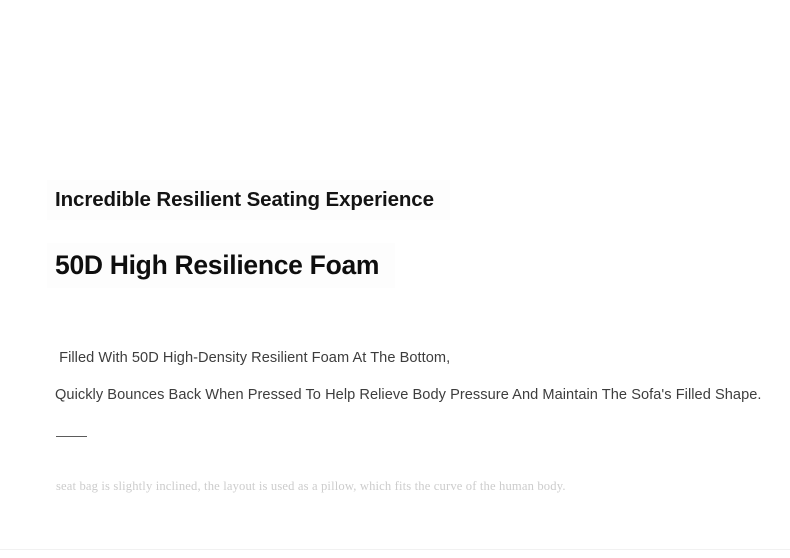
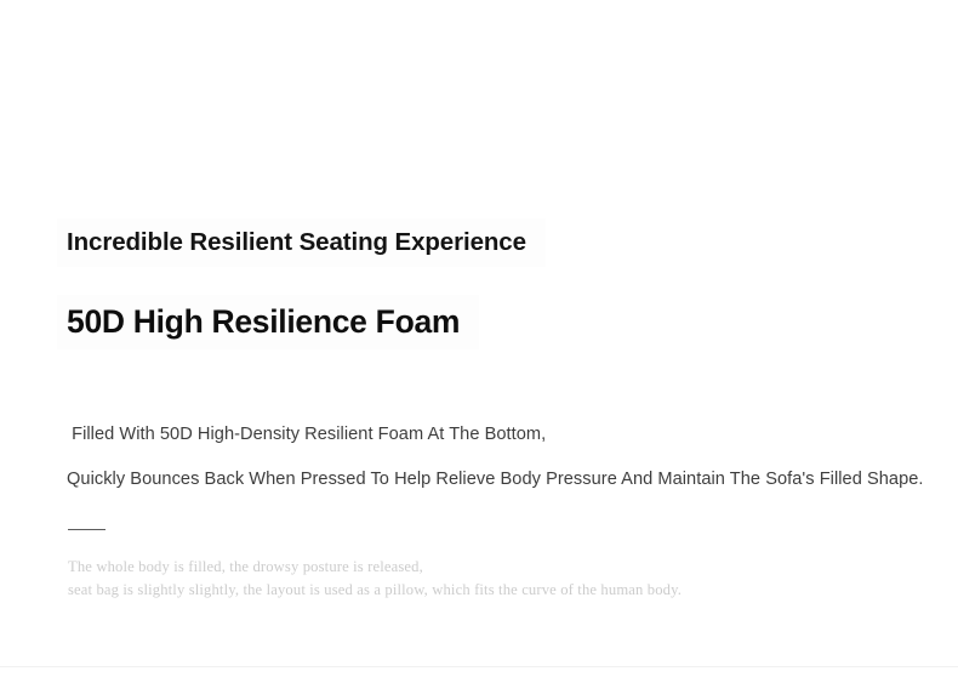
  Incredible Resilient Seating Experience
  50D High Resilience Foam
  Filled With 50D High-Density Resilient Foam At The Bottom,
  Quickly Bounces Back When Pressed To Help Relieve Body Pressure And Maintain The Sofa's Filled Shape.
+ The whole body is filled, the drowsy posture is released,
- seat bag is slightly inclined, the layout is used as a pillow, which fits the curve of the human body.
+ seat bag is slightly slightly, the layout is used as a pillow, which fits the curve of the human body.
